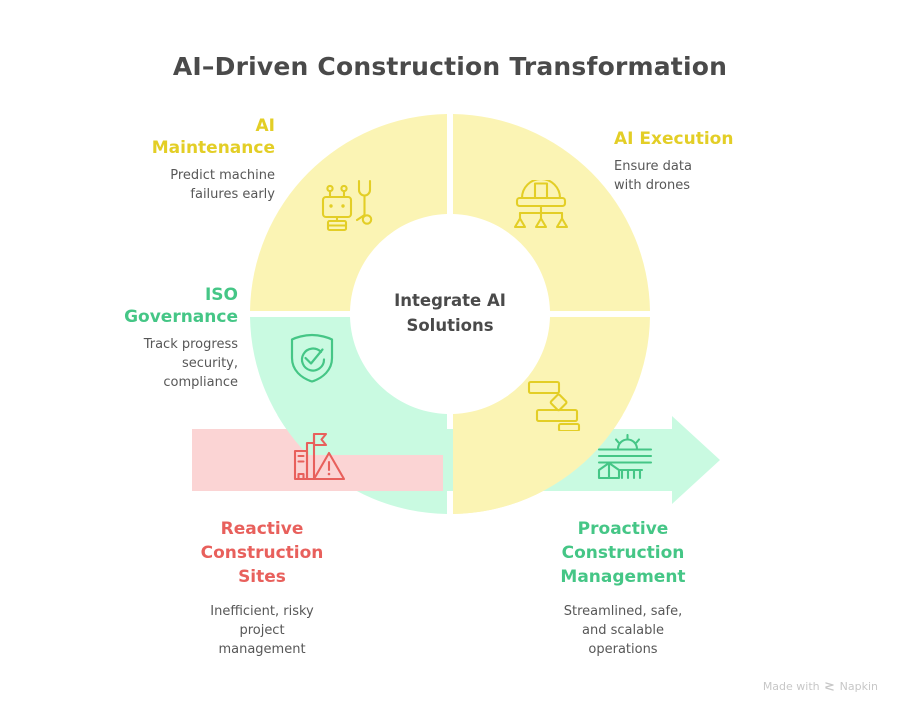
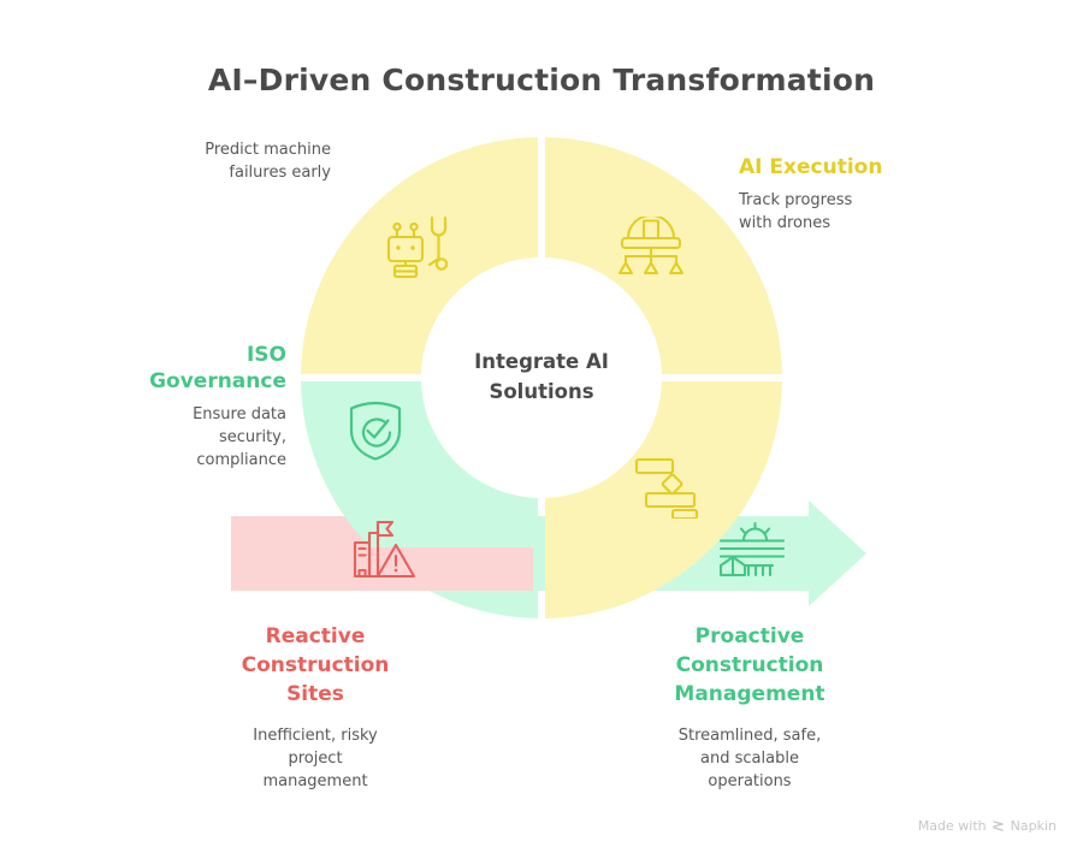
  AI–Driven Construction Transformation
  Integrate AI
  Solutions
- AI
- Maintenance
  Predict machine
  failures early
  AI Execution
- Ensure data
+ Track progress
  with drones
  ISO
  Governance
- Track progress
+ Ensure data
  security,
  compliance
  Reactive
  Construction
  Sites
  Inefficient, risky
  project
  management
  Proactive
  Construction
  Management
  Streamlined, safe,
  and scalable
  operations
  Made with
  Napkin
